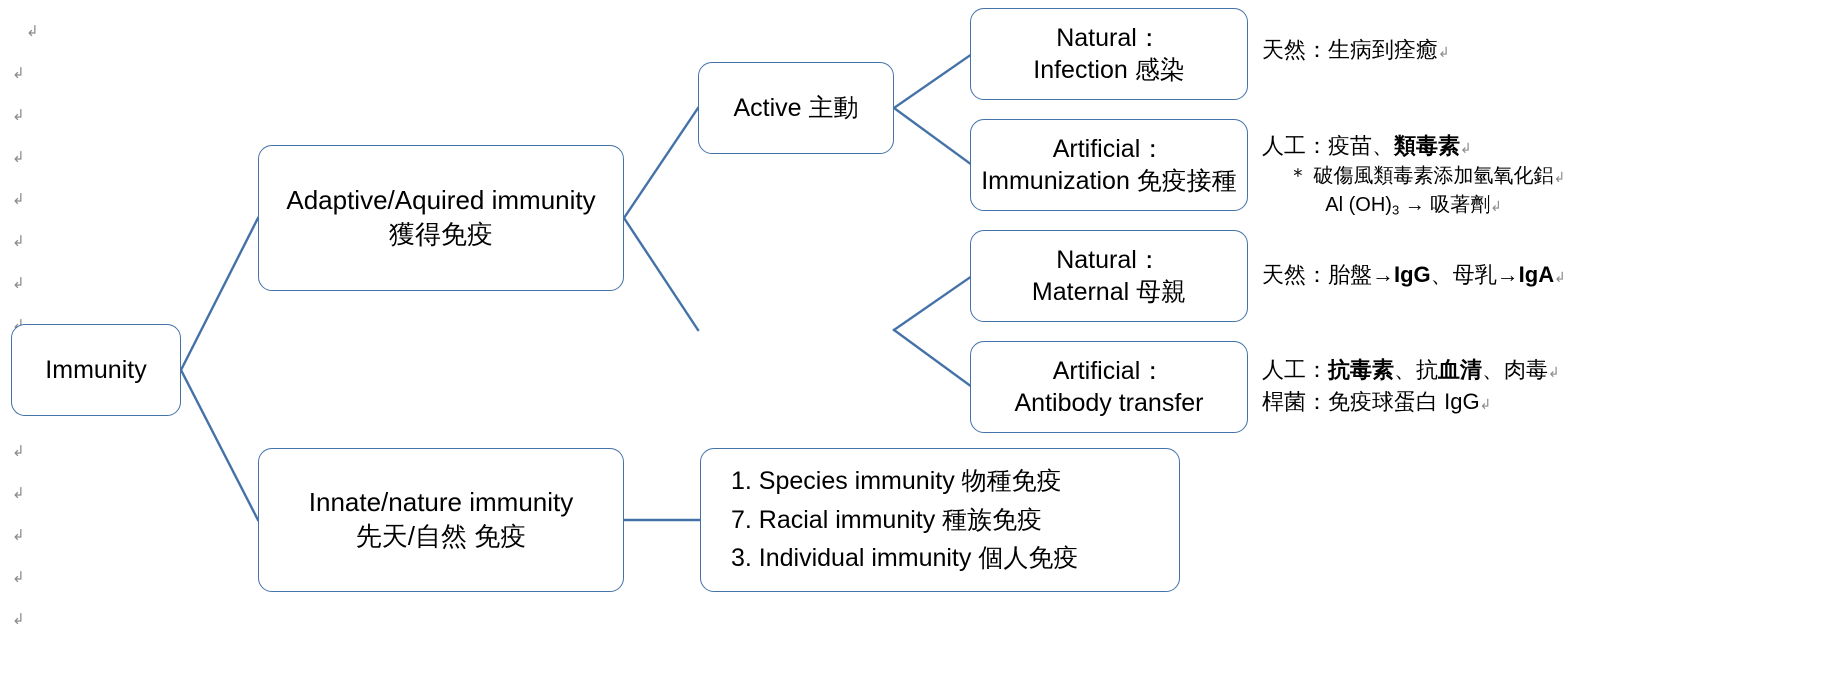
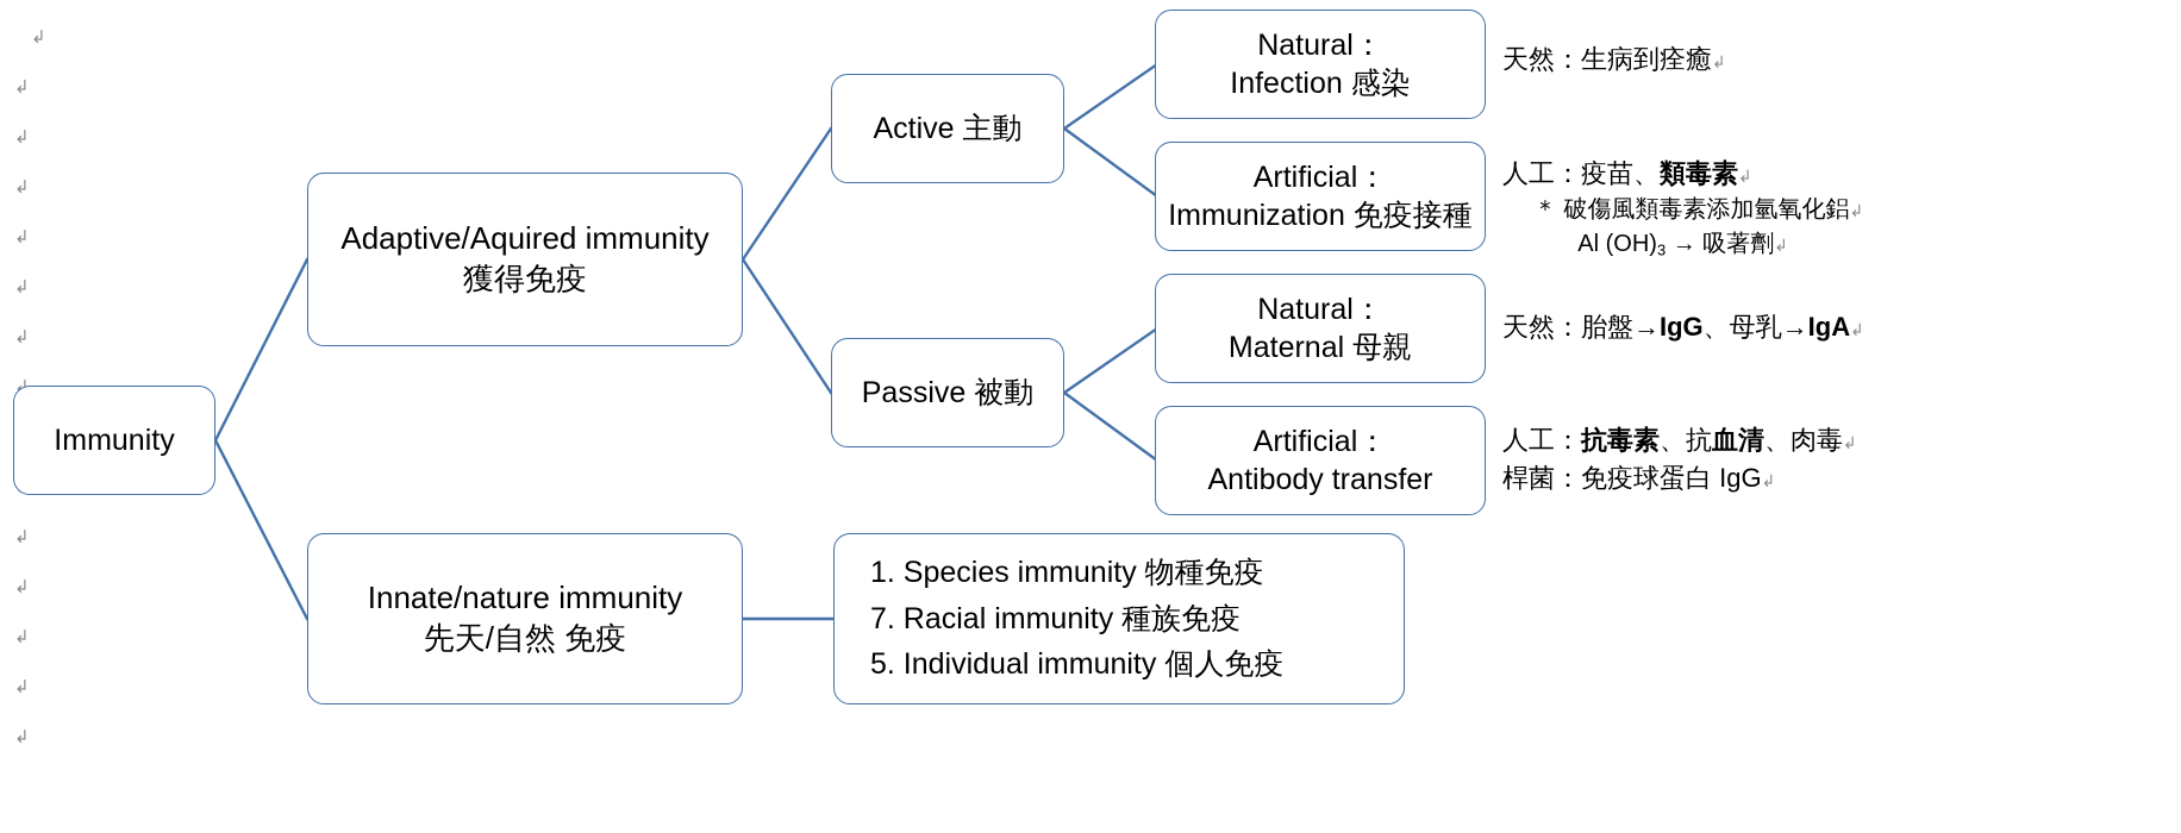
  ↲
  ↲
  ↲
  ↲
  ↲
  ↲
  ↲
  ↲
  ↲
  ↲
  ↲
  ↲
  Immunity
  Adaptive/Aquired immunity
  獲得免疫
  Innate/nature immunity
  先天/自然 免疫
  Active 主動
+ Passive 被動
  Natural：
  Infection 感染
  Artificial：
  Immunization 免疫接種
  Natural：
  Maternal 母親
  Artificial：
  Antibody transfer
  1. Species immunity 物種免疫
  7. Racial immunity 種族免疫
- 3. Individual immunity 個人免疫
+ 5. Individual immunity 個人免疫
  天然：生病到痊癒↲
  人工：疫苗、類毒素↲
  ＊ 破傷風類毒素添加氫氧化鋁↲
  Al (OH)3 → 吸著劑↲
  天然：胎盤→IgG、母乳→IgA↲
  人工：抗毒素、抗血清、肉毒↲
  桿菌：免疫球蛋白 IgG↲
